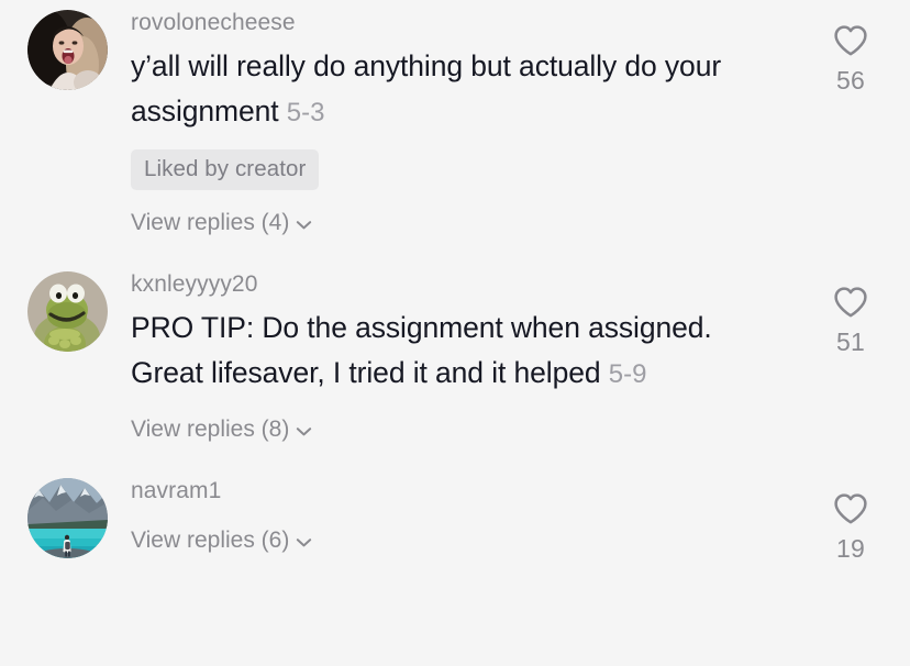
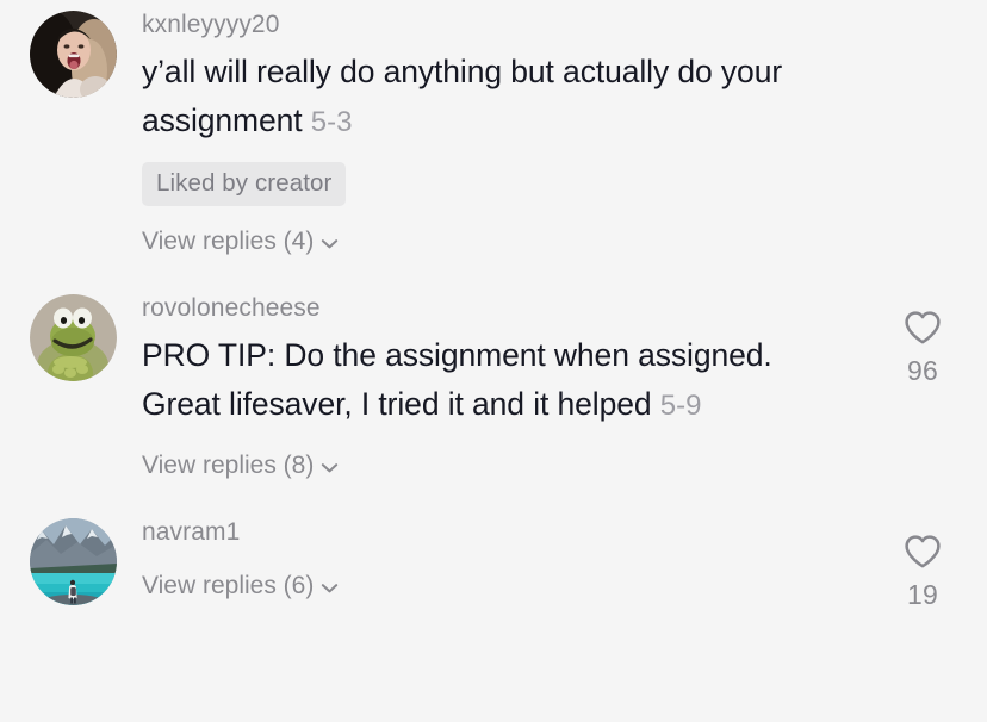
- rovolonecheese
+ kxnleyyyy20
  y’all will really do anything but actually do your assignment 5-3
  Liked by creator
  View replies (4)
- 56
- kxnleyyyy20
+ rovolonecheese
  PRO TIP: Do the assignment when assigned. Great lifesaver, I tried it and it helped 5-9
  View replies (8)
- 51
+ 96
  navram1
  View replies (6)
  19
